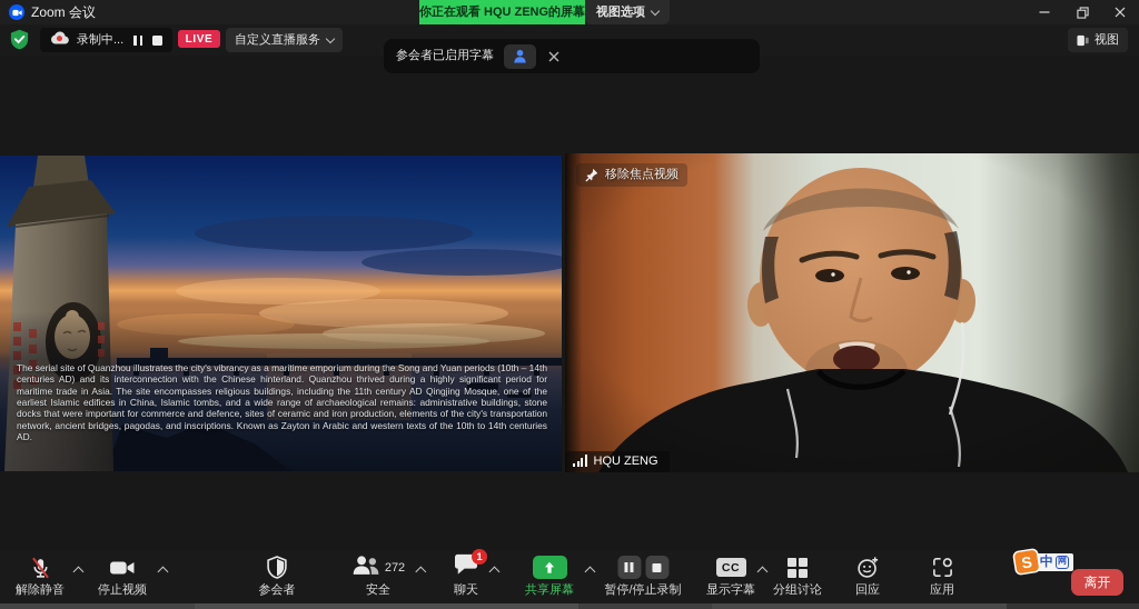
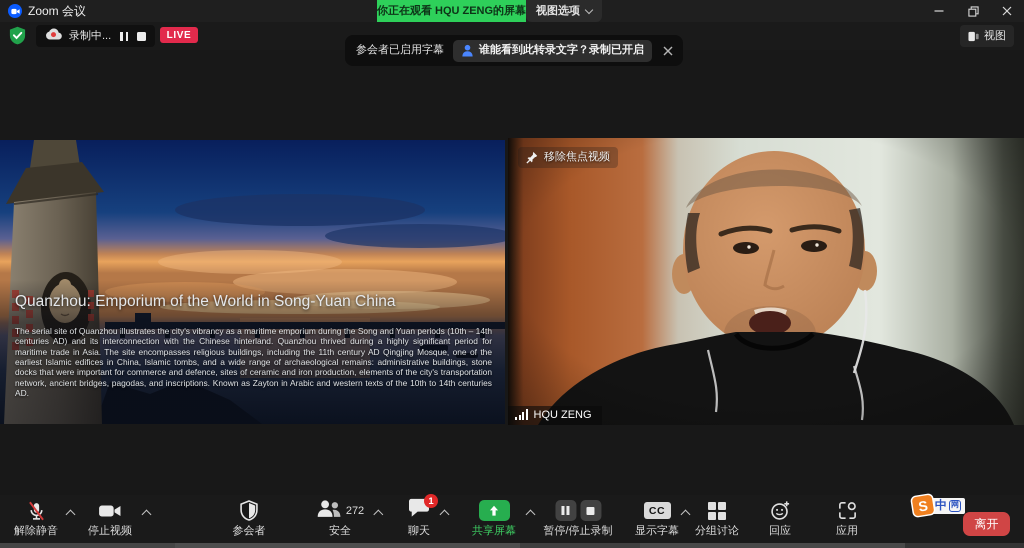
  Zoom 会议
  你正在观看 HQU ZENG的屏幕
  视图选项
  录制中...
  LIVE
- 自定义直播服务
  视图
  参会者已启用字幕
+ 谁能看到此转录文字？录制已开启
+ Quanzhou: Emporium of the World in Song-Yuan China
  The serial site of Quanzhou illustrates the city's vibrancy as a maritime emporium during the Song and Yuan periods (10th – 14th centuries AD) and its interconnection with the Chinese hinterland. Quanzhou thrived during a highly significant period for maritime trade in Asia. The site encompasses religious buildings, including the 11th century AD Qingjing Mosque, one of the earliest Islamic edifices in China, Islamic tombs, and a wide range of archaeological remains: administrative buildings, stone docks that were important for commerce and defence, sites of ceramic and iron production, elements of the city's transportation network, ancient bridges, pagodas, and inscriptions. Known as Zayton in Arabic and western texts of the 10th to 14th centuries AD.
  移除焦点视频
  HQU ZENG
  解除静音
  停止视频
  参会者
  272
  安全
  1
  聊天
  共享屏幕
  暂停/停止录制
  CC
  显示字幕
  分组讨论
  回应
  应用
  中
  网
  离开
